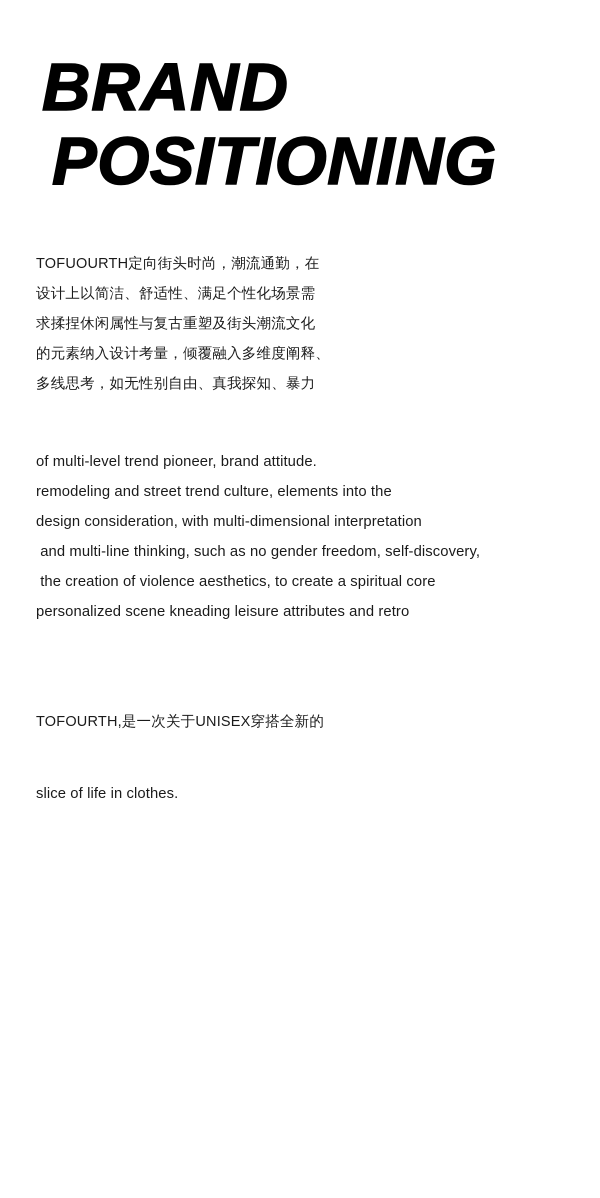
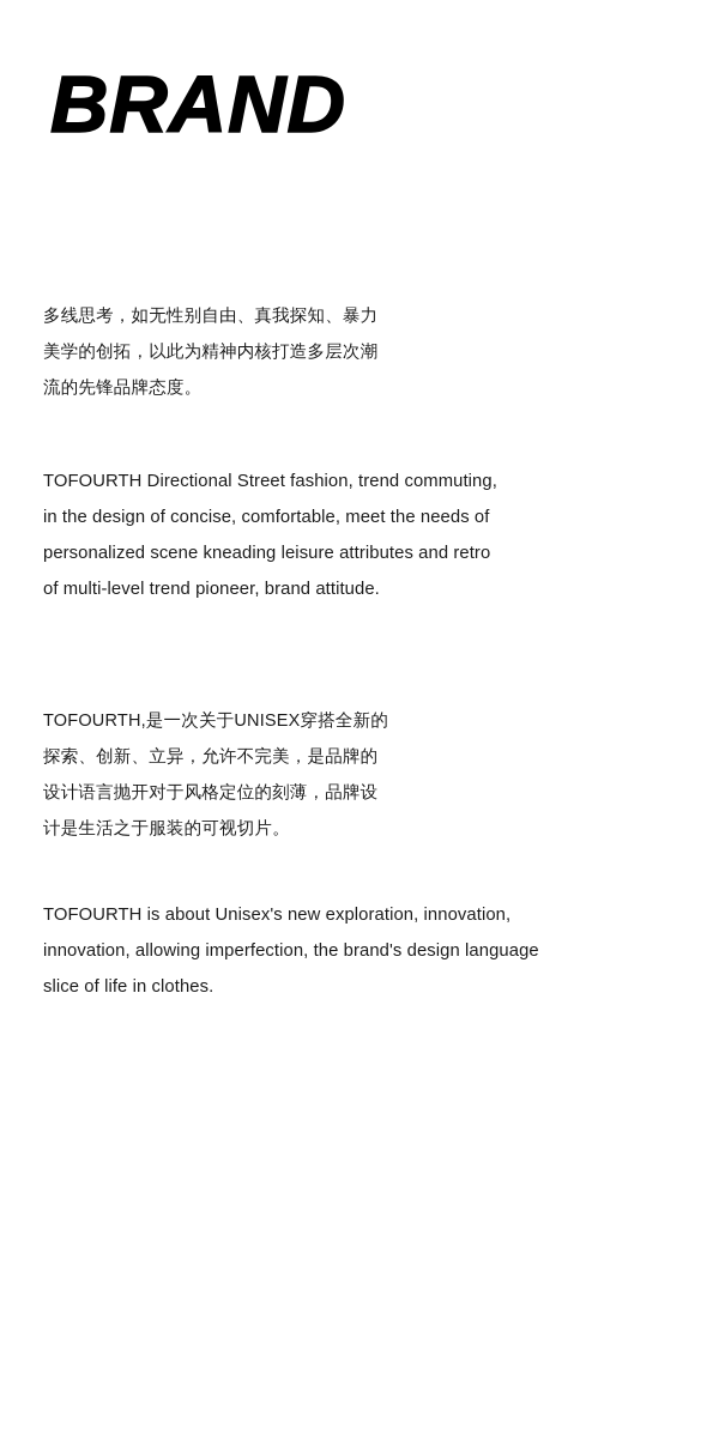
  BRAND
- POSITIONING
- TOFUOURTH定向街头时尚，潮流通勤，在
- 设计上以简洁、舒适性、满足个性化场景需
- 求揉捏休闲属性与复古重塑及街头潮流文化
- 的元素纳入设计考量，倾覆融入多维度阐释、
  多线思考，如无性别自由、真我探知、暴力
+ 美学的创拓，以此为精神内核打造多层次潮
+ 流的先锋品牌态度。
+ TOFOURTH Directional Street fashion, trend commuting,
+ in the design of concise, comfortable, meet the needs of
- of multi-level trend pioneer, brand attitude.
+ personalized scene kneading leisure attributes and retro
- remodeling and street trend culture, elements into the
- design consideration, with multi-dimensional interpretation
- and multi-line thinking, such as no gender freedom, self-discovery,
- the creation of violence aesthetics, to create a spiritual core
- personalized scene kneading leisure attributes and retro
+ of multi-level trend pioneer, brand attitude.
  TOFOURTH,是一次关于UNISEX穿搭全新的
+ 探索、创新、立异，允许不完美，是品牌的
+ 设计语言抛开对于风格定位的刻薄，品牌设
+ 计是生活之于服装的可视切片。
+ TOFOURTH is about Unisex's new exploration, innovation,
+ innovation, allowing imperfection, the brand's design language
  slice of life in clothes.
